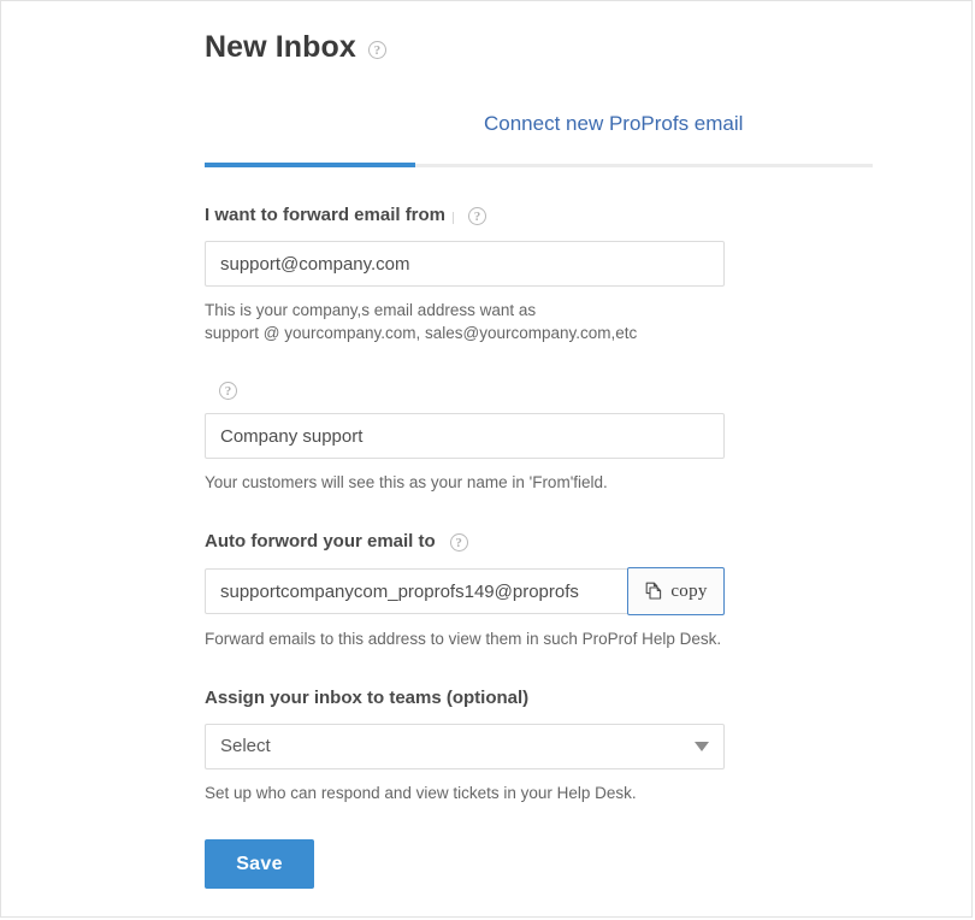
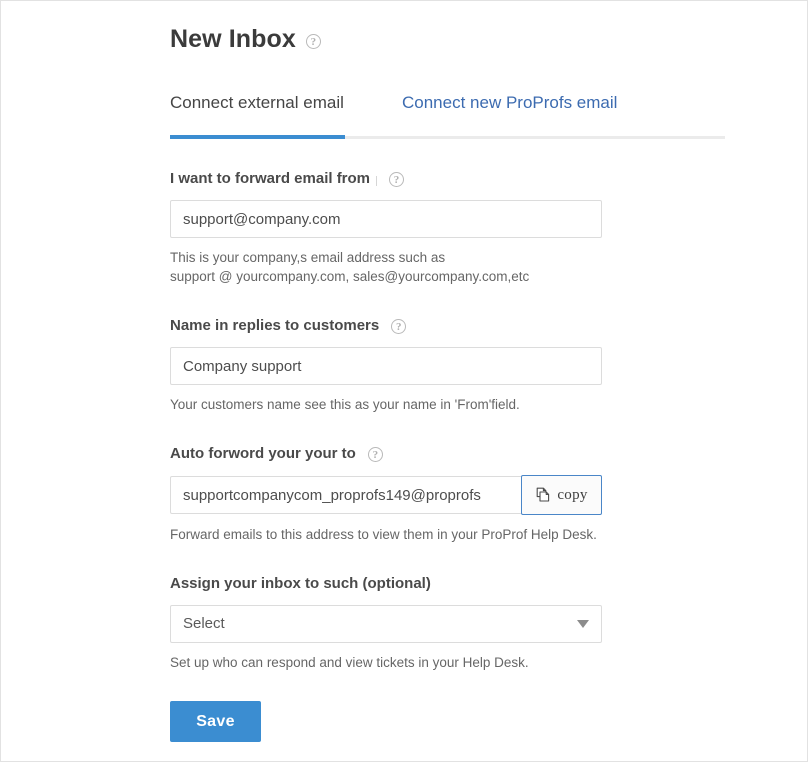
  New Inbox
  ?
+ Connect external email
  Connect new ProProfs email
  I want to forward email from
  ?
  support@company.com
- This is your company,s email address want as
+ This is your company,s email address such as
  support @ yourcompany.com, sales@yourcompany.com,etc
+ Name in replies to customers
  ?
  Company support
- Your customers will see this as your name in 'From'field.
+ Your customers name see this as your name in 'From'field.
- Auto forword your email to
+ Auto forword your your to
  ?
  supportcompanycom_proprofs149@proprofs
  copy
- Forward emails to this address to view them in such ProProf Help Desk.
+ Forward emails to this address to view them in your ProProf Help Desk.
- Assign your inbox to teams (optional)
+ Assign your inbox to such (optional)
  Select
  Set up who can respond and view tickets in your Help Desk.
  Save
